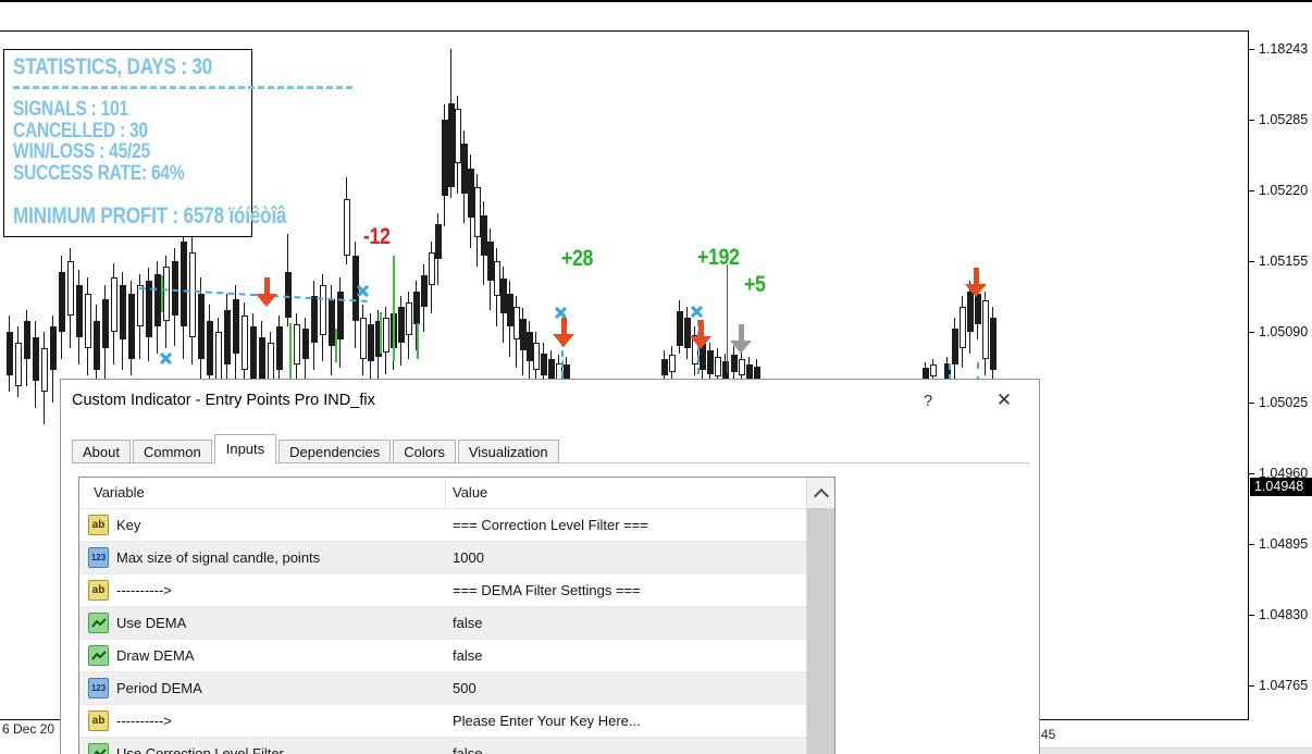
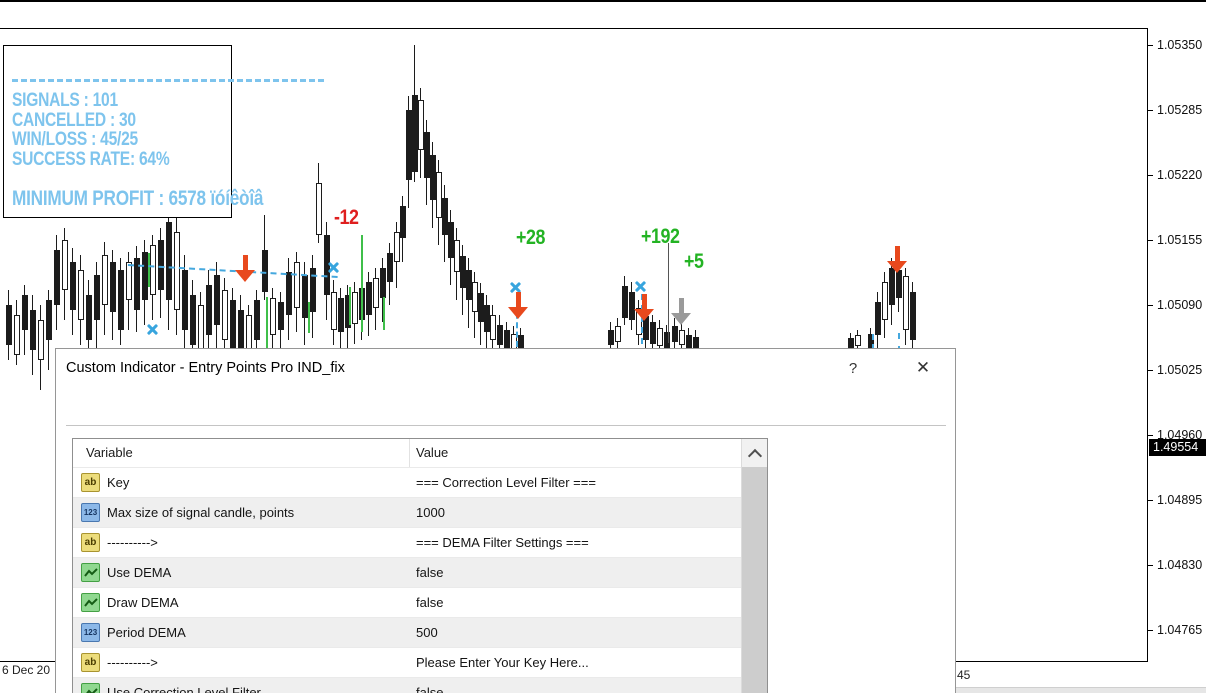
  -12
  +28
  +192
  +5
- STATISTICS, DAYS : 30
  SIGNALS : 101
  CANCELLED : 30
  WIN/LOSS : 45/25
  SUCCESS RATE: 64%
  MINIMUM PROFIT : 6578 ïóíêòîâ
- 1.18243
+ 1.05350
  1.05285
  1.05220
  1.05155
  1.05090
  1.05025
  1.04960
  1.04895
  1.04830
  1.04765
- 1.04948
+ 1.49554
  6 Dec 20
  45
  Custom Indicator - Entry Points Pro IND_fix
  ?
  ✕
- About
- Common
- Inputs
- Dependencies
- Colors
- Visualization
  Variable
  Value
  ab
  Key
  === Correction Level Filter ===
  123
  Max size of signal candle, points
  1000
  ab
  ---------->
  === DEMA Filter Settings ===
  Use DEMA
  false
  Draw DEMA
  false
  123
  Period DEMA
  500
  ab
  ---------->
  Please Enter Your Key Here...
